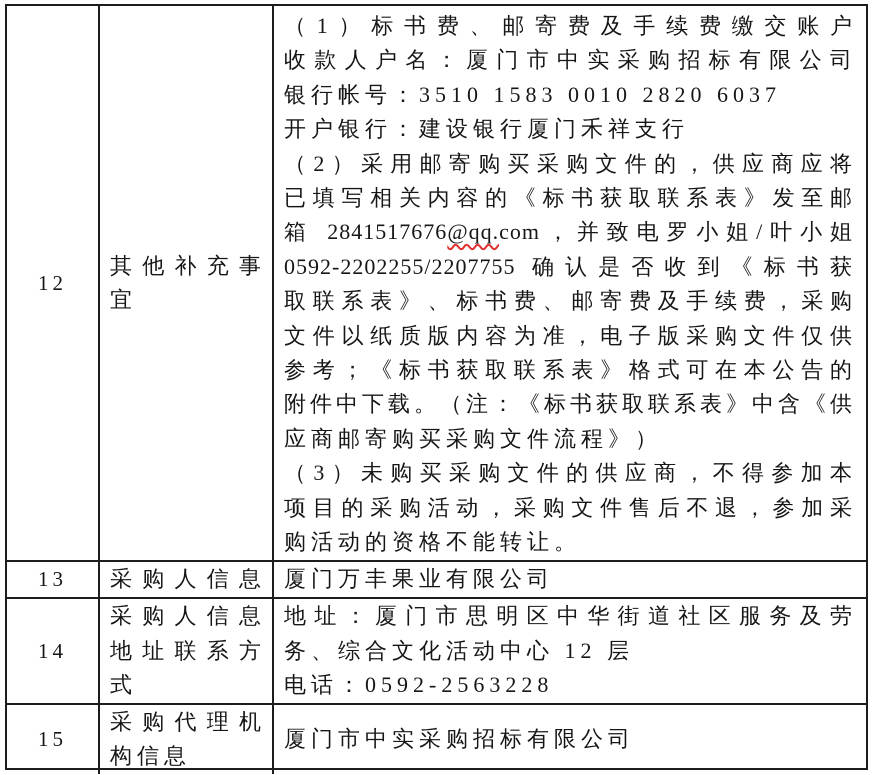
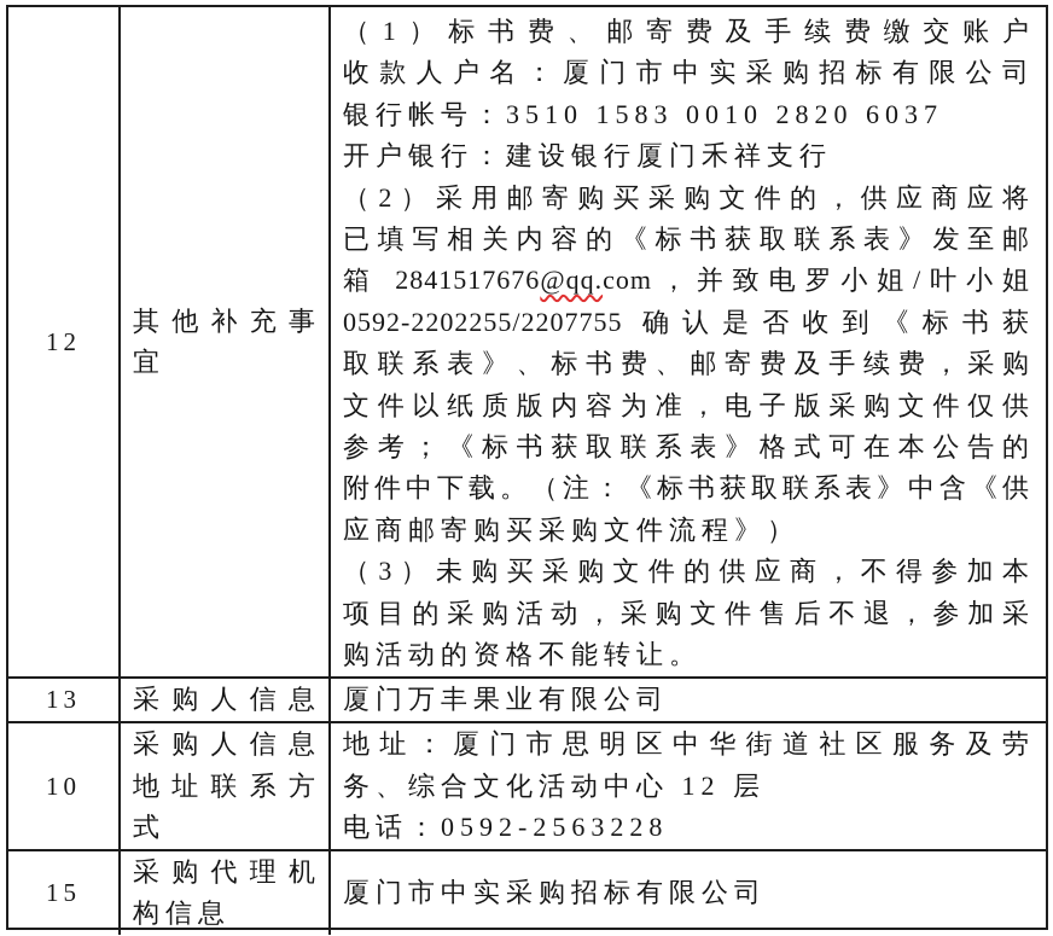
  12
  其他补充事
  宜
  （1）标书费、邮寄费及手续费缴交账户
  收款人户名：厦门市中实采购招标有限公司
  银行帐号：3510 1583 0010 2820 6037
  开户银行：建设银行厦门禾祥支行
  （2）采用邮寄购买采购文件的，供应商应将
  已填写相关内容的《标书获取联系表》发至邮
  箱 2841517676@qq.com，并致电罗小姐/叶小姐
  0592-2202255/2207755 确认是否收到《标书获
  取联系表》、标书费、邮寄费及手续费，采购
  文件以纸质版内容为准，电子版采购文件仅供
  参考；《标书获取联系表》格式可在本公告的
  附件中下载。（注：《标书获取联系表》中含《供
  应商邮寄购买采购文件流程》）
  （3）未购买采购文件的供应商，不得参加本
  项目的采购活动，采购文件售后不退，参加采
  购活动的资格不能转让。
  13
  采购人信息
  厦门万丰果业有限公司
- 14
+ 10
  采购人信息
  地址联系方
  式
  地址：厦门市思明区中华街道社区服务及劳
  务、综合文化活动中心 12 层
  电话：0592-2563228
  15
  采购代理机
  构信息
  厦门市中实采购招标有限公司
